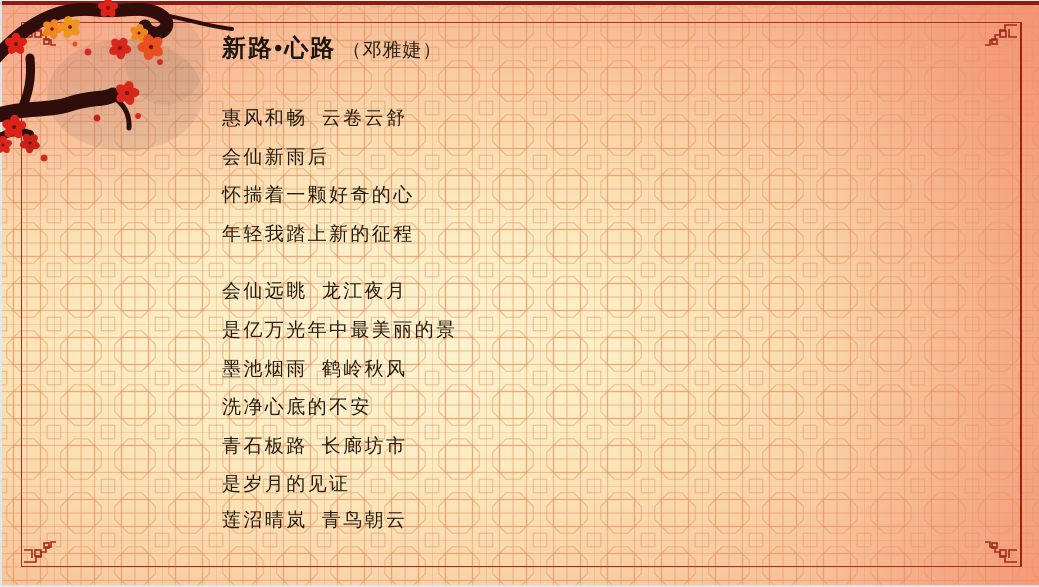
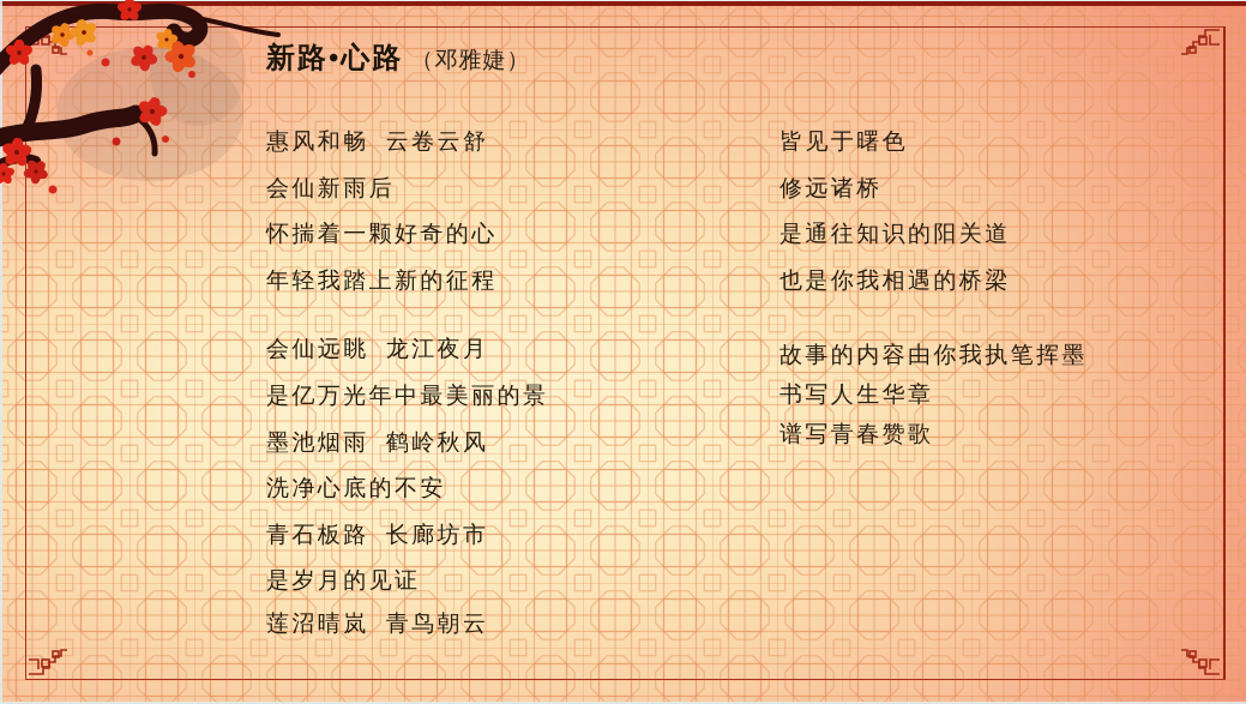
  新路•心路 （邓雅婕）
  惠风和畅 云卷云舒
  会仙新雨后
  怀揣着一颗好奇的心
  年轻我踏上新的征程
  会仙远眺 龙江夜月
  是亿万光年中最美丽的景
  墨池烟雨 鹤岭秋风
  洗净心底的不安
  青石板路 长廊坊市
  是岁月的见证
  莲沼晴岚 青鸟朝云
+ 皆见于曙色
+ 修远诸桥
+ 是通往知识的阳关道
+ 也是你我相遇的桥梁
+ 故事的内容由你我执笔挥墨
+ 书写人生华章
+ 谱写青春赞歌
